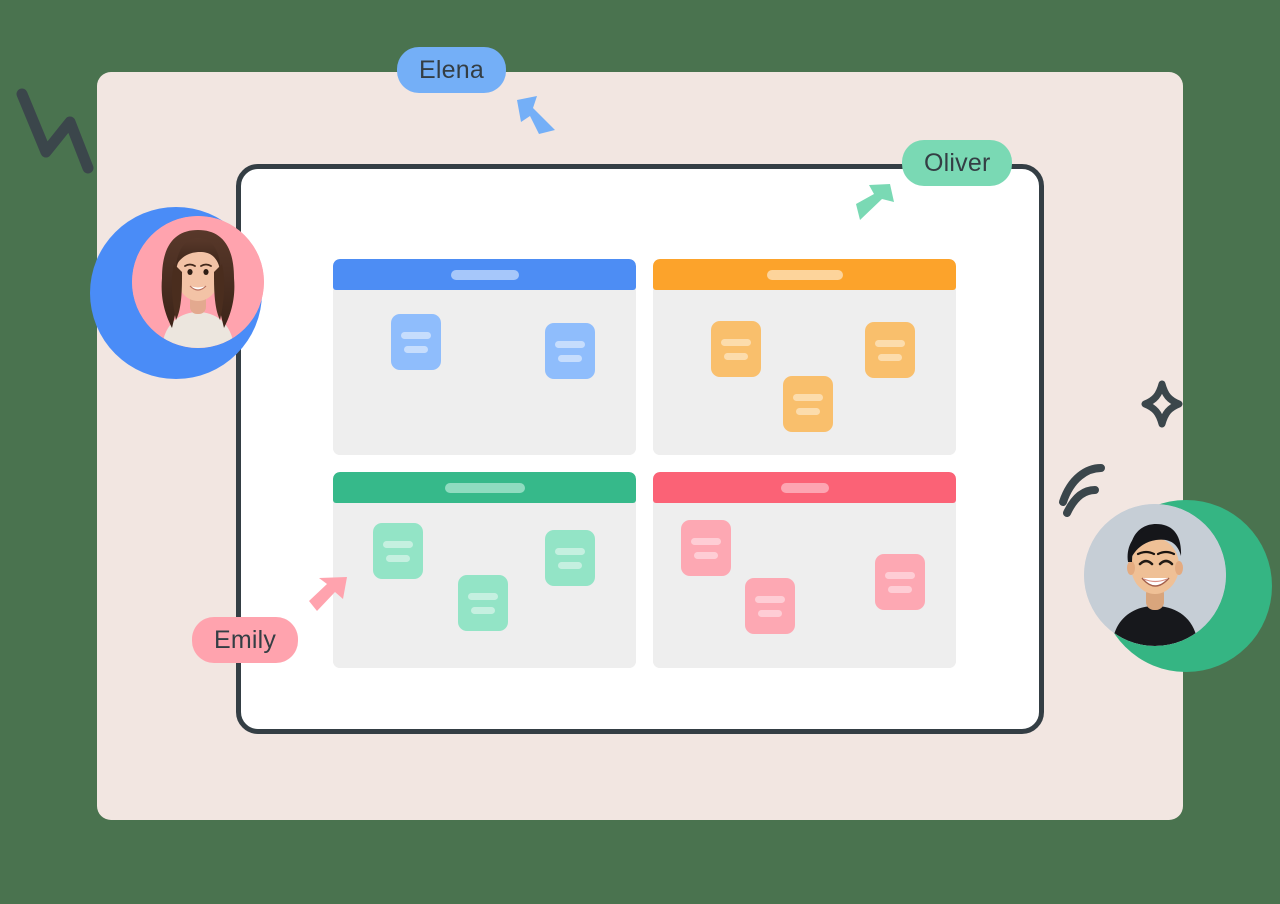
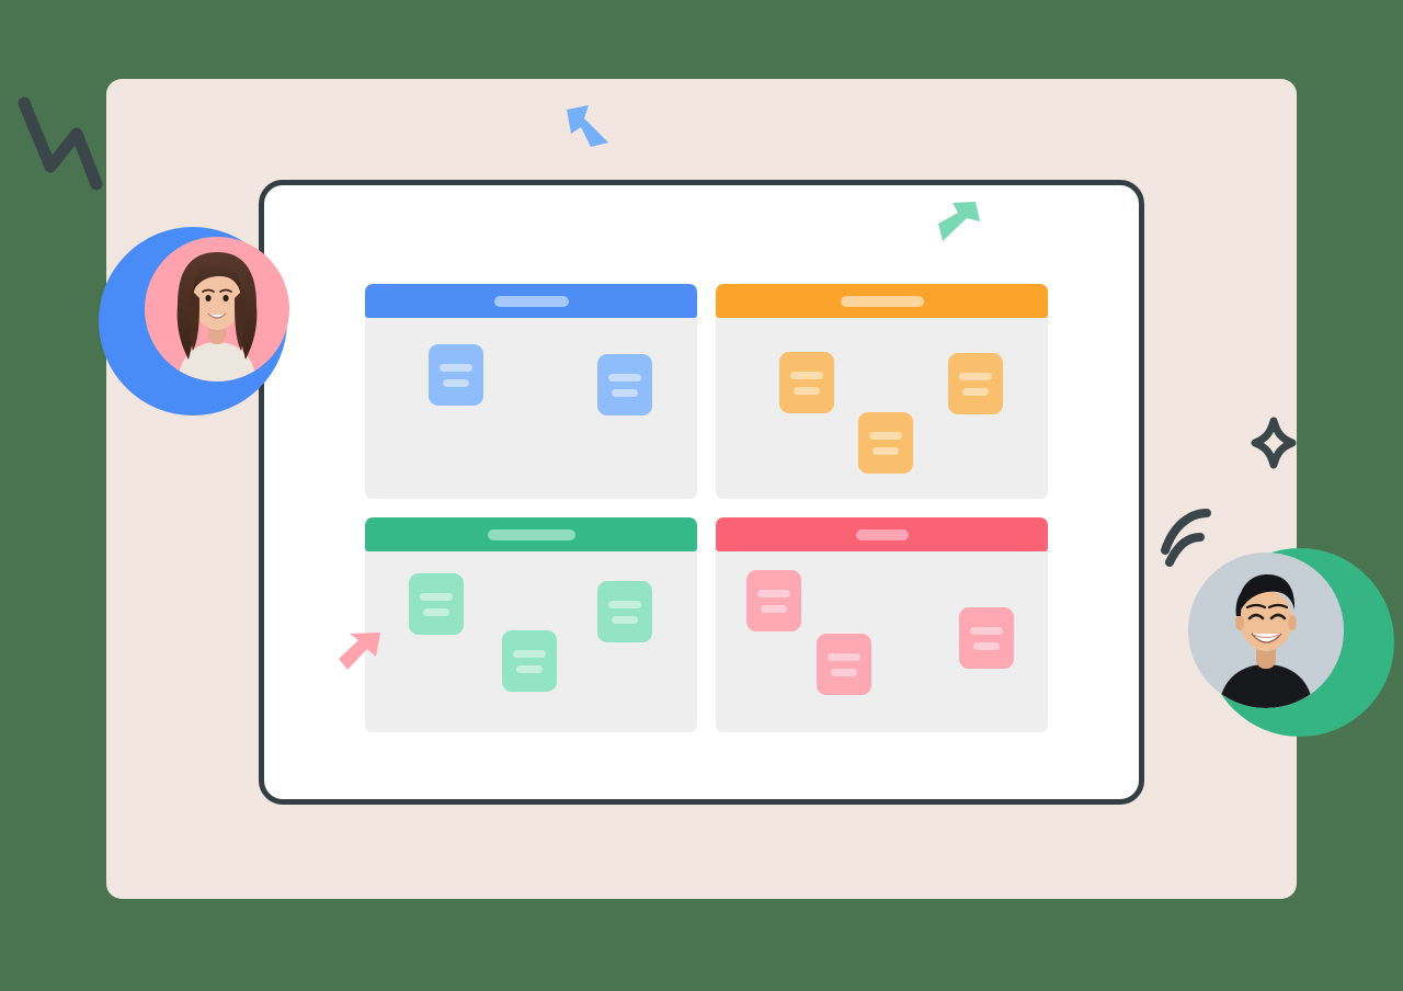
- Elena
- Oliver
- Emily
